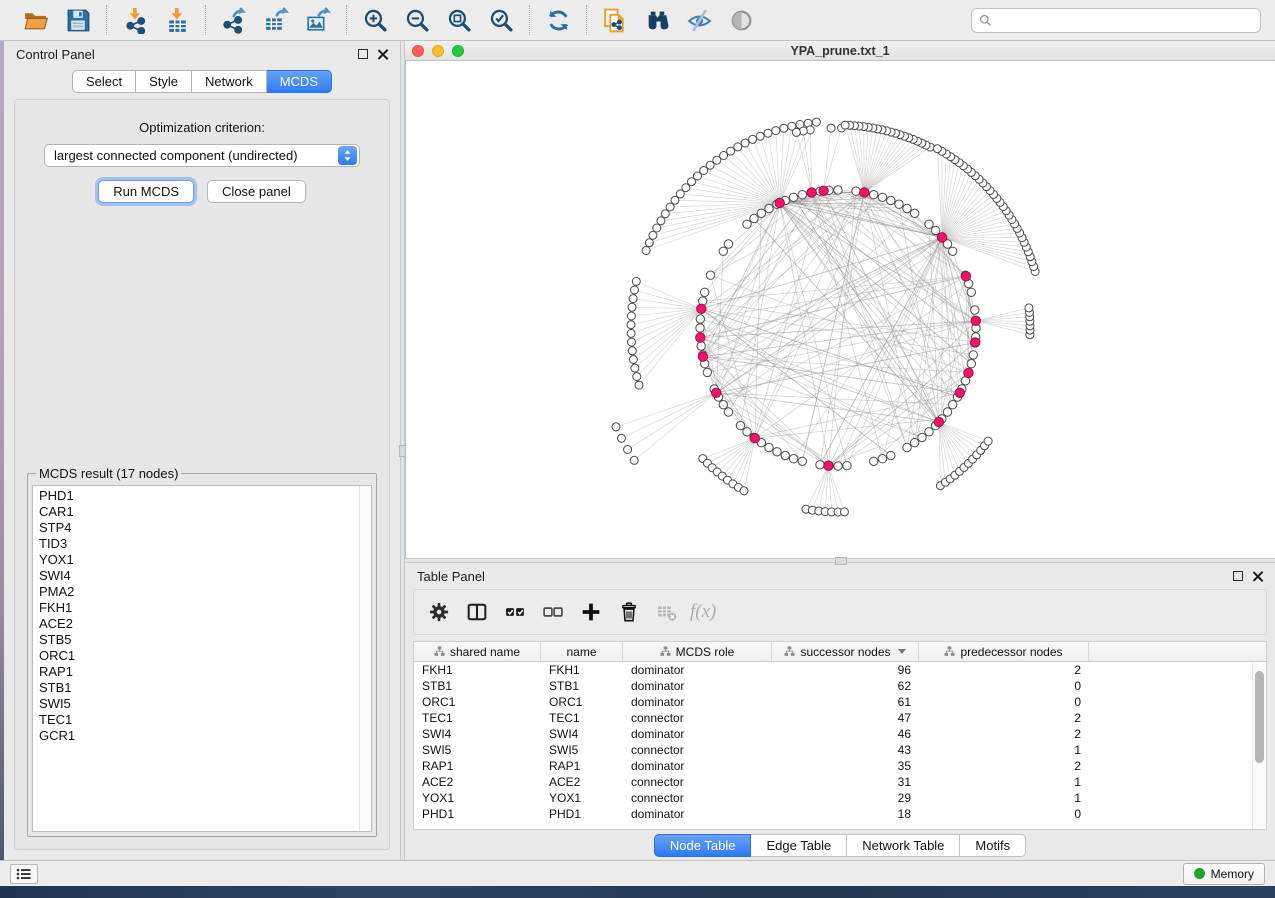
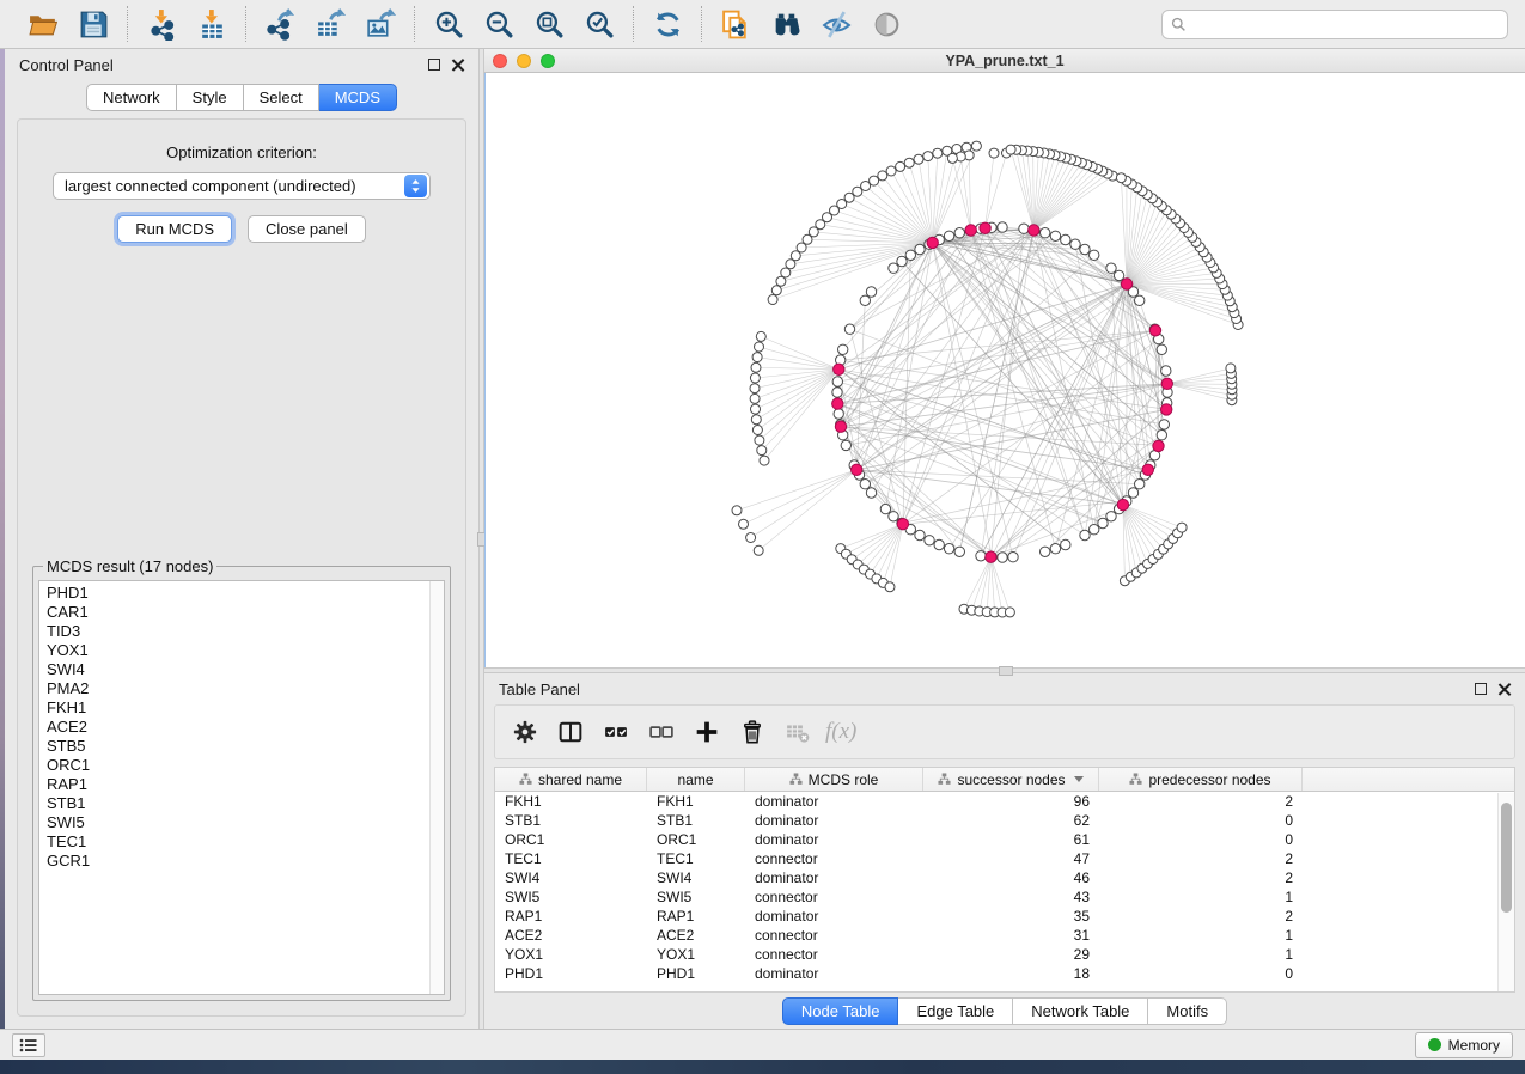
  Control Panel
- Select
+ Network
  Style
- Network
+ Select
  MCDS
  Optimization criterion:
  largest connected component (undirected)
  Run MCDS
  Close panel
  MCDS result (17 nodes)
  PHD1
  CAR1
- STP4
  TID3
  YOX1
  SWI4
  PMA2
  FKH1
  ACE2
  STB5
  ORC1
  RAP1
  STB1
  SWI5
  TEC1
  GCR1
  YPA_prune.txt_1
  Table Panel
  f(x)
  shared name
  name
  MCDS role
  successor nodes
  predecessor nodes
  FKH1
  FKH1
  dominator
  96
  2
  STB1
  STB1
  dominator
  62
  0
  ORC1
  ORC1
  dominator
  61
  0
  TEC1
  TEC1
  connector
  47
  2
  SWI4
  SWI4
  dominator
  46
  2
  SWI5
  SWI5
  connector
  43
  1
  RAP1
  RAP1
  dominator
  35
  2
  ACE2
  ACE2
  connector
  31
  1
  YOX1
  YOX1
  connector
  29
  1
  PHD1
  PHD1
  dominator
  18
  0
  Node Table
  Edge Table
  Network Table
  Motifs
  Memory
